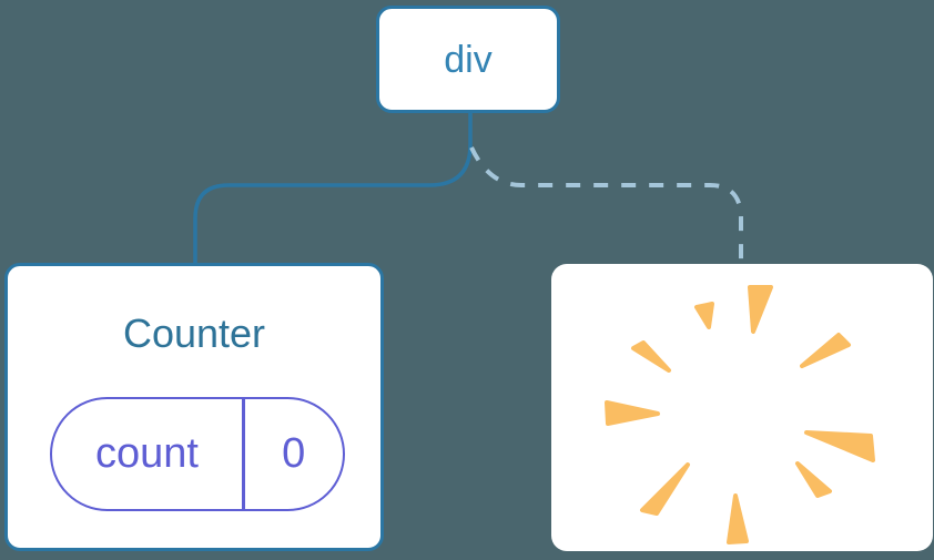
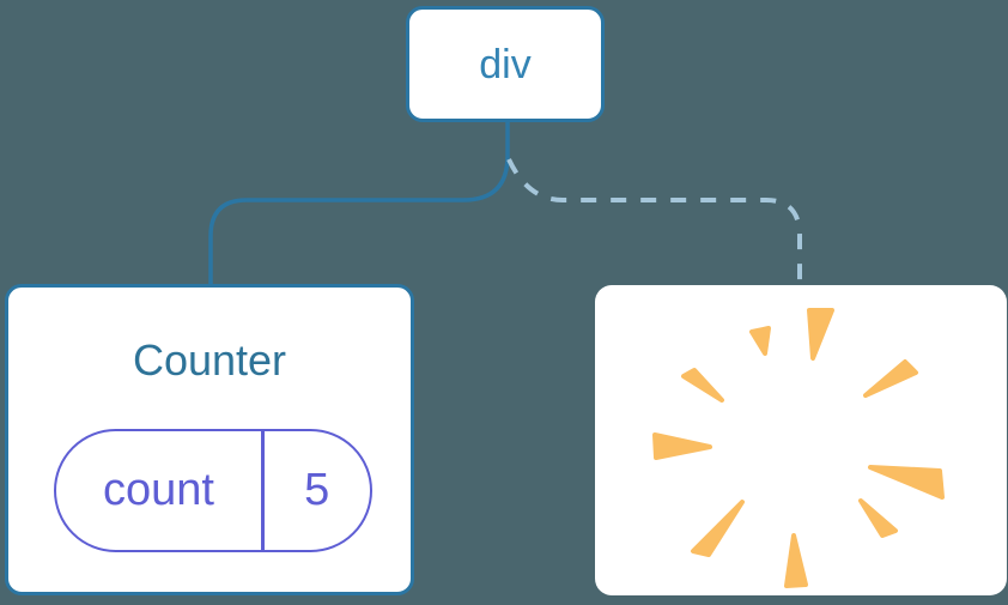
  div
  Counter
  count
- 0
+ 5
